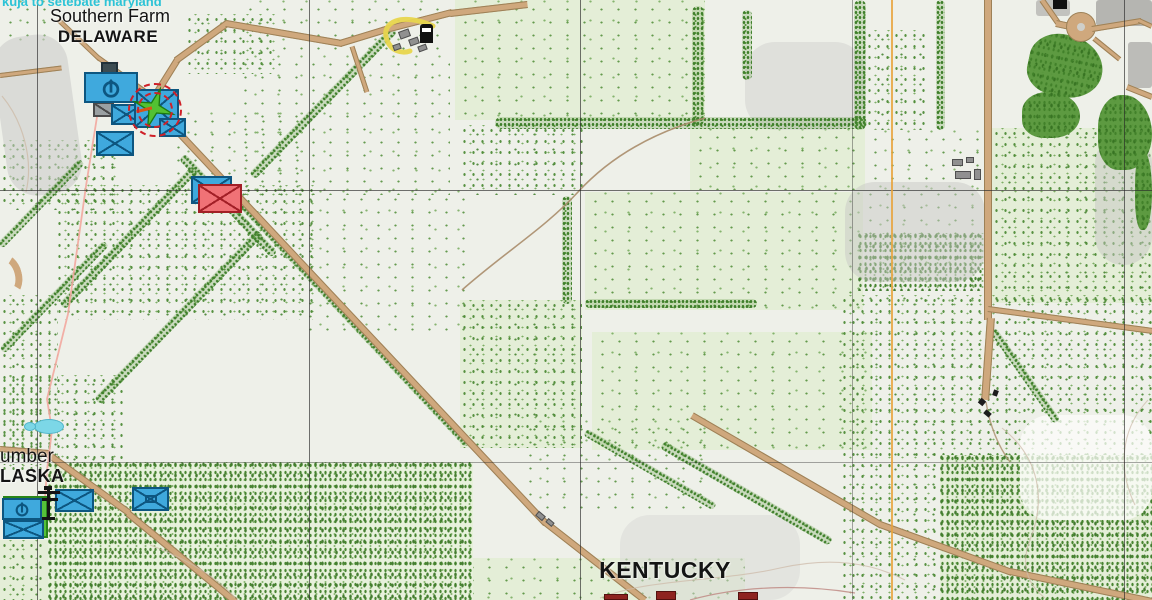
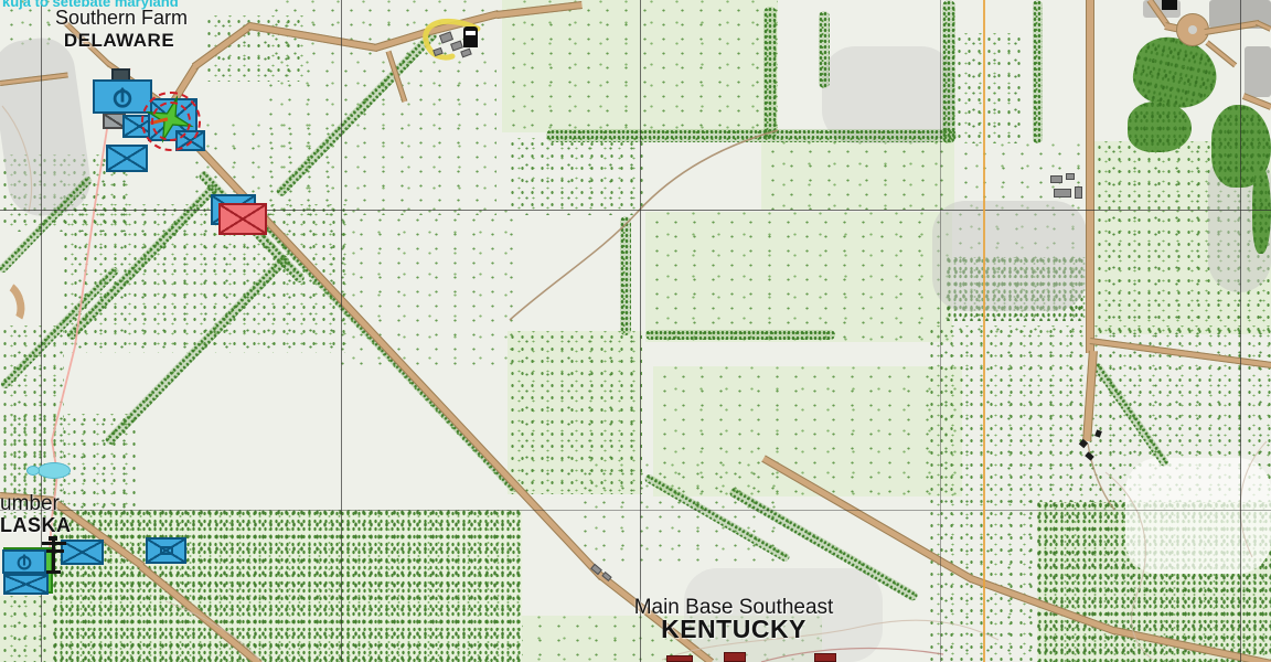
  kuja to setebate maryland
  Southern Farm
  DELAWARE
  umber
  LASKA
+ Main Base Southeast
  KENTUCKY
